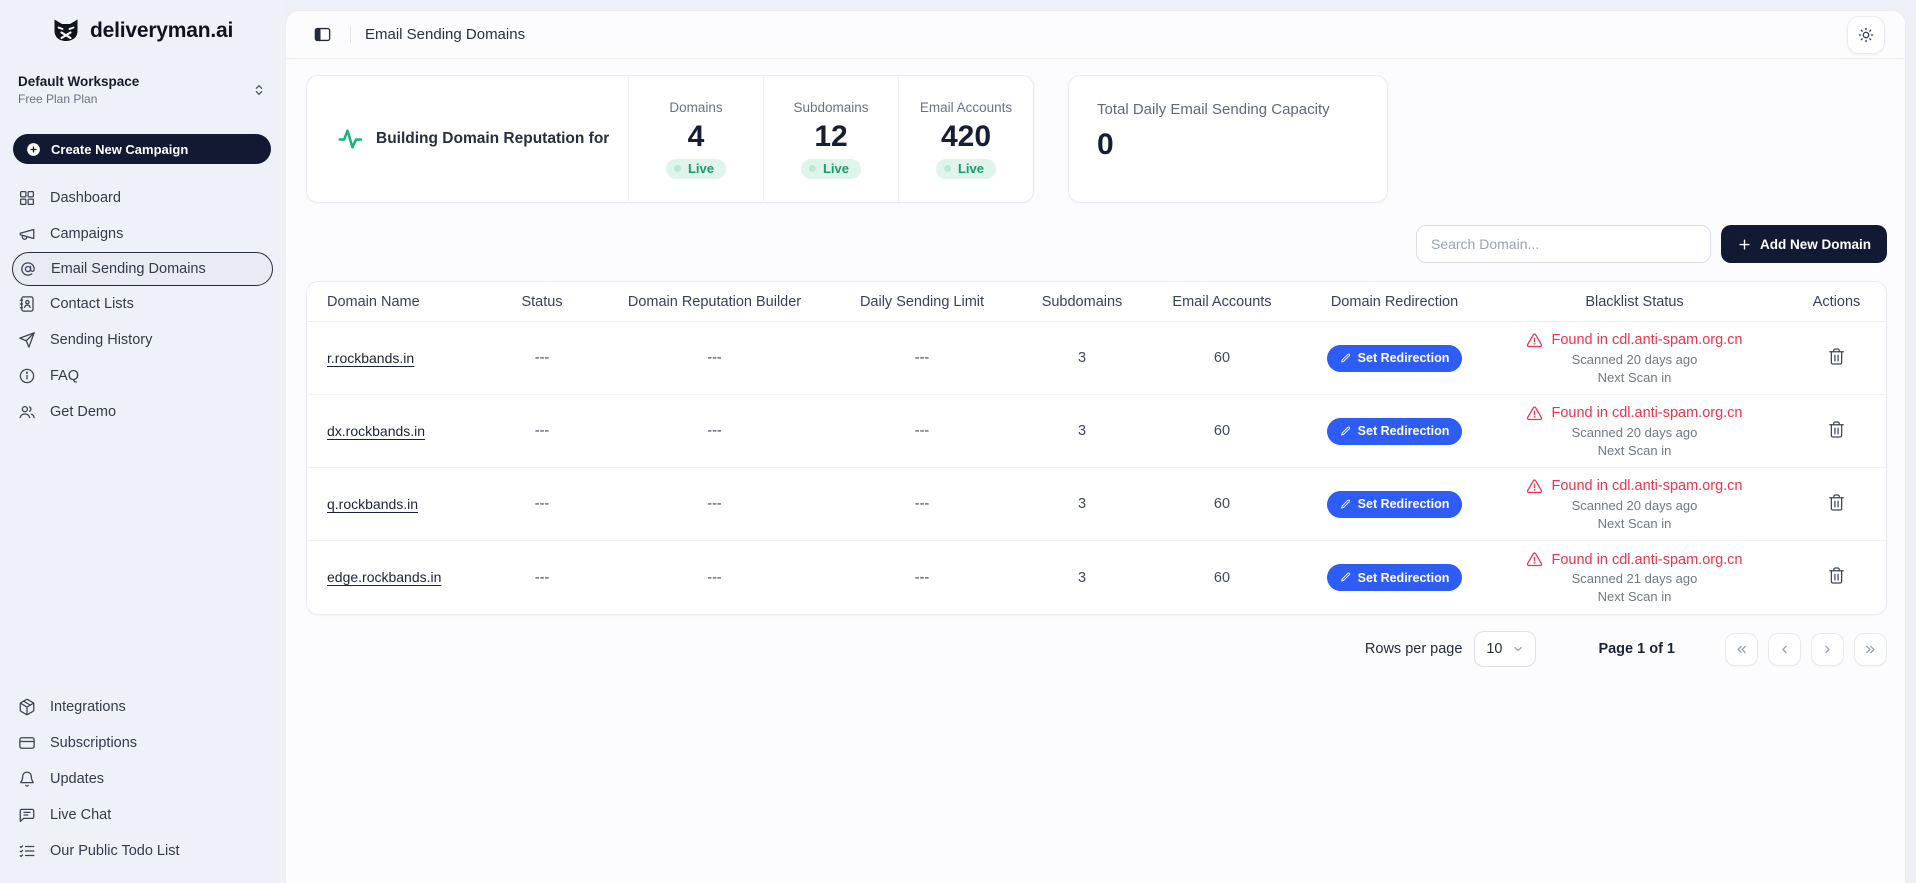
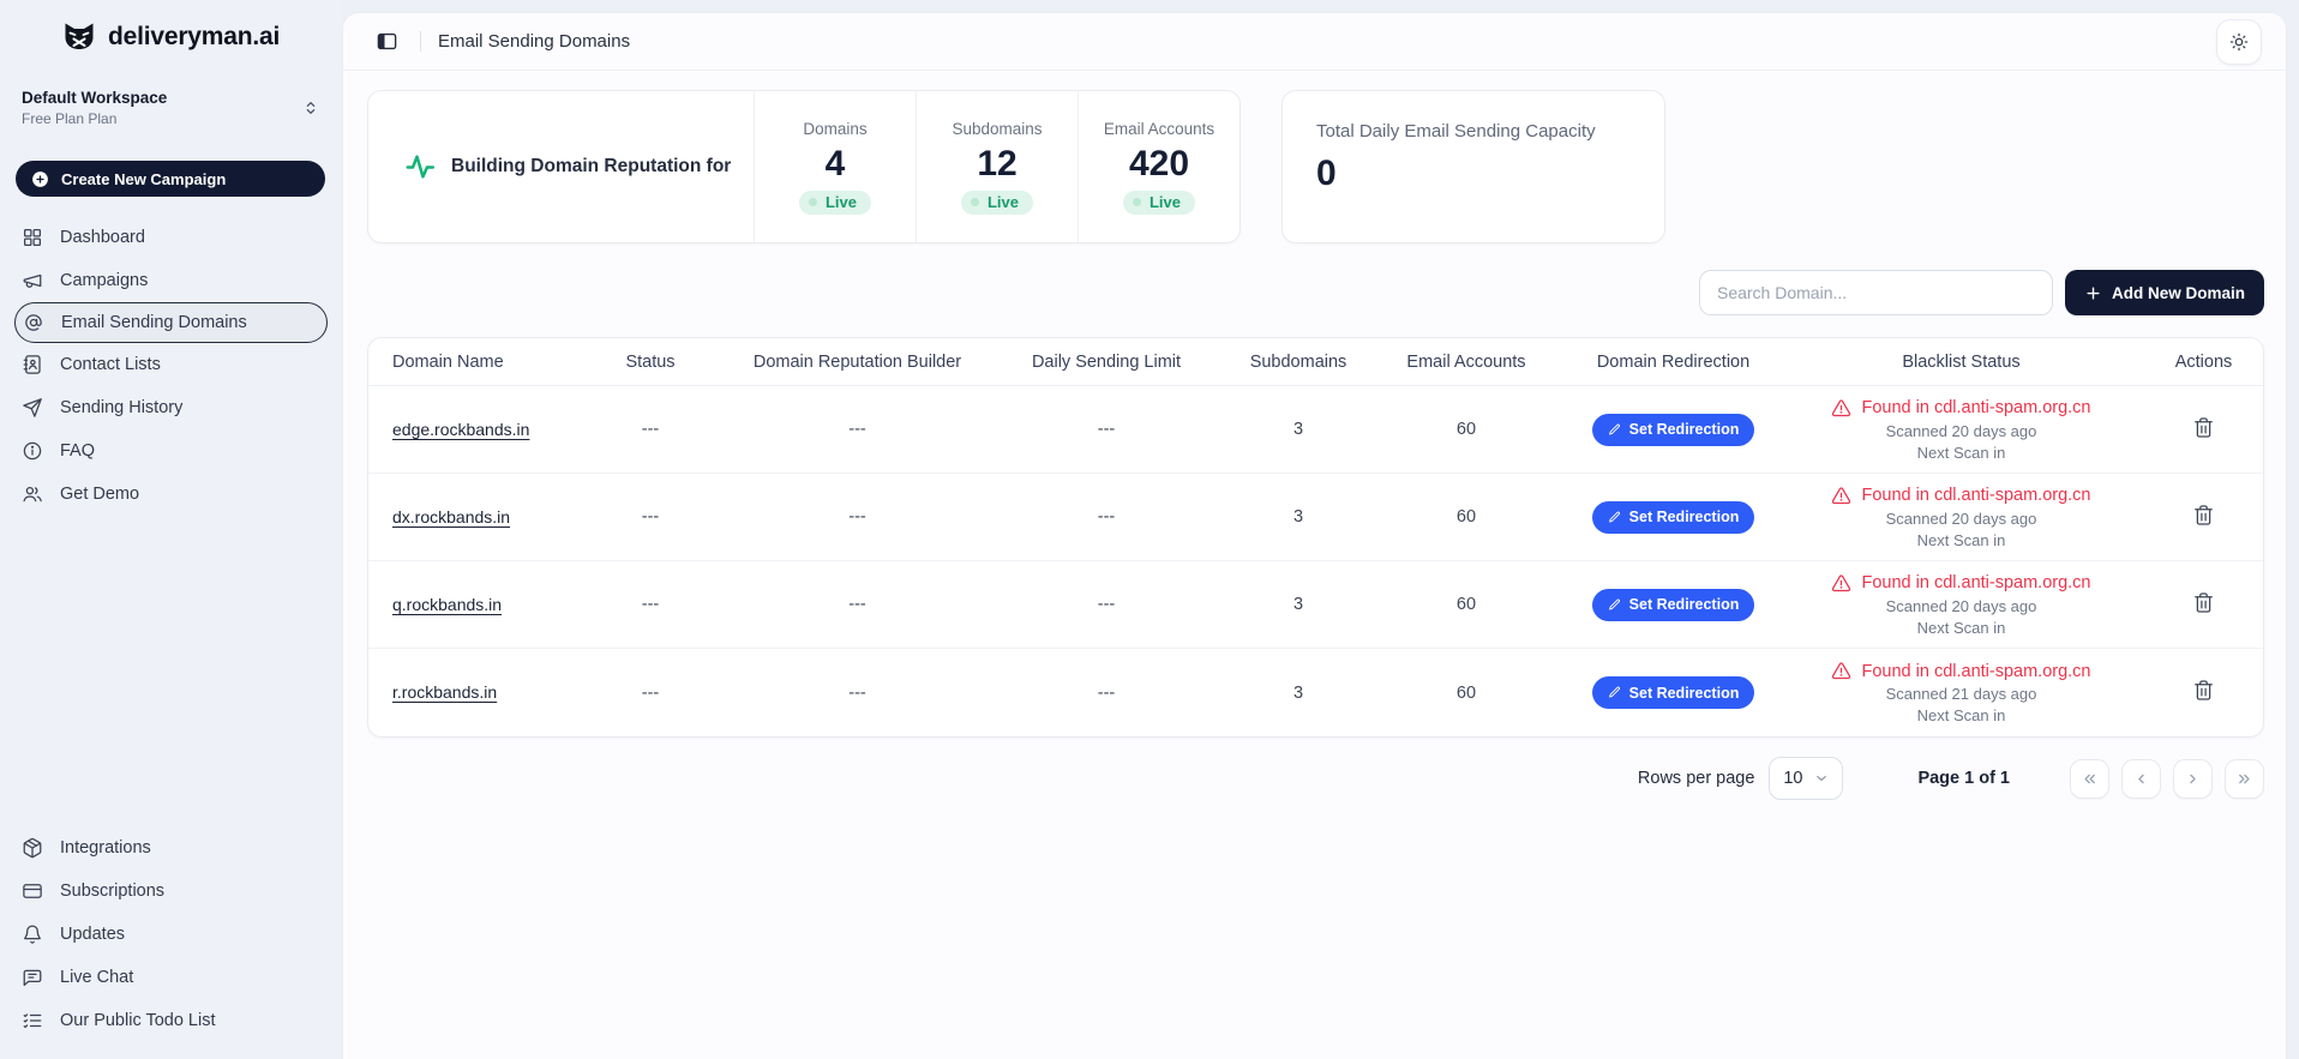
  deliveryman.ai
  Default Workspace
  Free Plan Plan
  Create New Campaign
  Dashboard
  Campaigns
  Email Sending Domains
  Contact Lists
  Sending History
  FAQ
  Get Demo
  Integrations
  Subscriptions
  Updates
  Live Chat
  Our Public Todo List
  Email Sending Domains
  Building Domain Reputation for
  Domains
  4
  Live
  Subdomains
  12
  Live
  Email Accounts
  420
  Live
  Total Daily Email Sending Capacity
  0
  Search Domain...
  Add New Domain
  Domain Name
  Status
  Domain Reputation Builder
  Daily Sending Limit
  Subdomains
  Email Accounts
  Domain Redirection
  Blacklist Status
  Actions
- r.rockbands.in
+ edge.rockbands.in
  ---
  ---
  ---
  3
  60
  Set Redirection
  Found in cdl.anti-spam.org.cn
  Scanned 20 days ago
  Next Scan in
  dx.rockbands.in
  ---
  ---
  ---
  3
  60
  Set Redirection
  Found in cdl.anti-spam.org.cn
  Scanned 20 days ago
  Next Scan in
  q.rockbands.in
  ---
  ---
  ---
  3
  60
  Set Redirection
  Found in cdl.anti-spam.org.cn
  Scanned 20 days ago
  Next Scan in
- edge.rockbands.in
+ r.rockbands.in
  ---
  ---
  ---
  3
  60
  Set Redirection
  Found in cdl.anti-spam.org.cn
  Scanned 21 days ago
  Next Scan in
  Rows per page
  10
  Page 1 of 1
